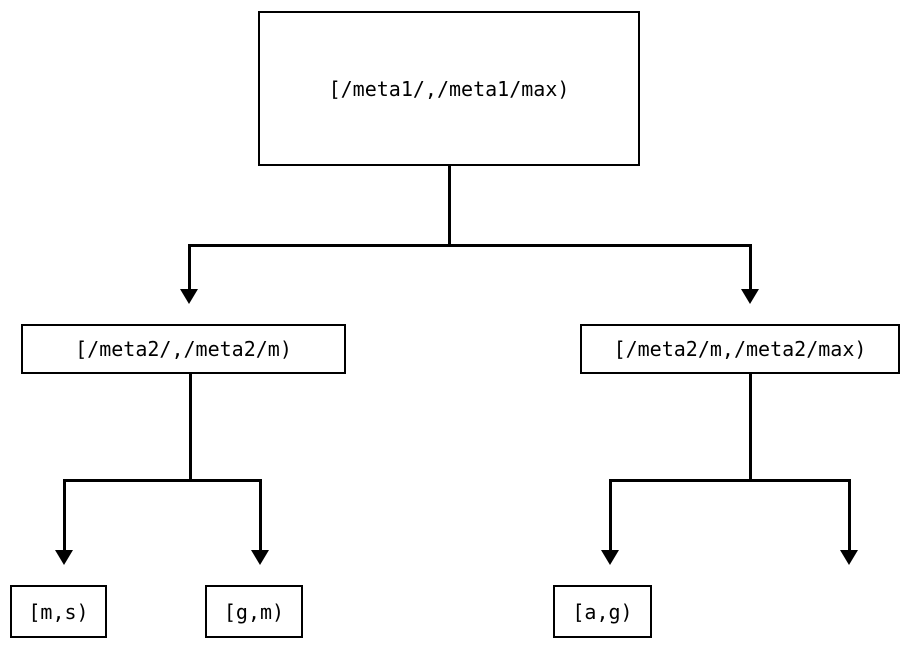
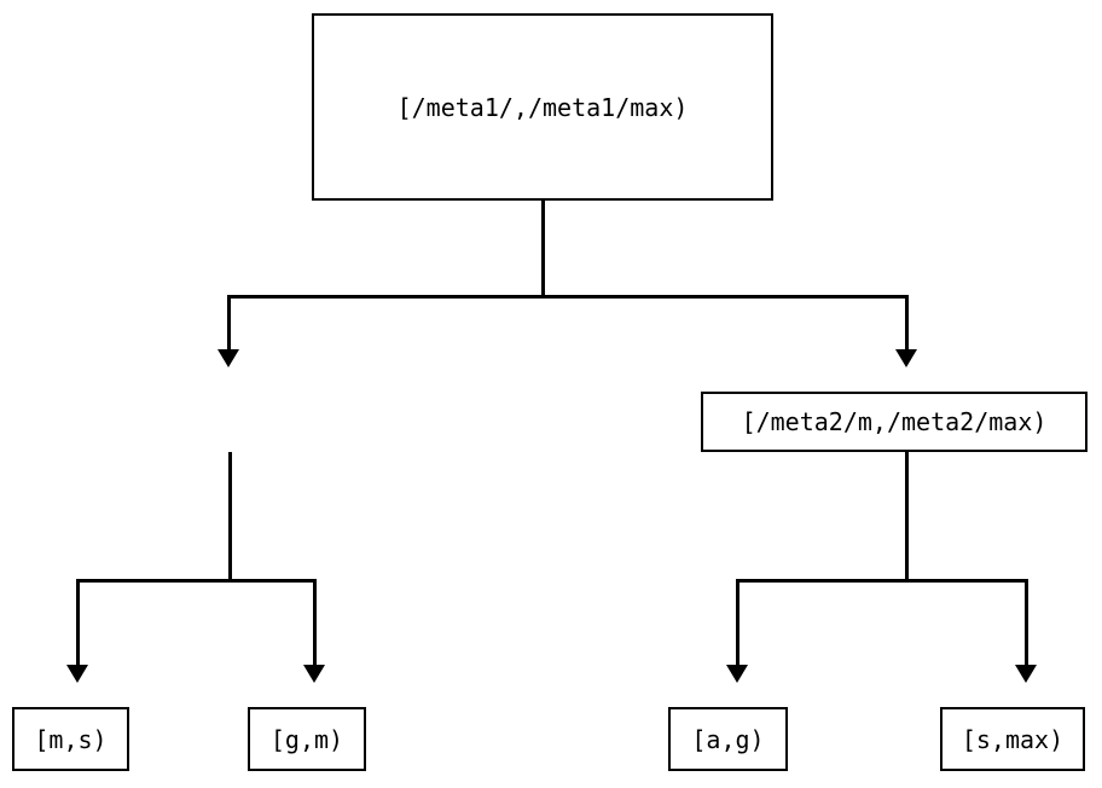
  [/meta1/,/meta1/max)
- [/meta2/,/meta2/m)
  [/meta2/m,/meta2/max)
  [m,s)
  [g,m)
  [a,g)
+ [s,max)
